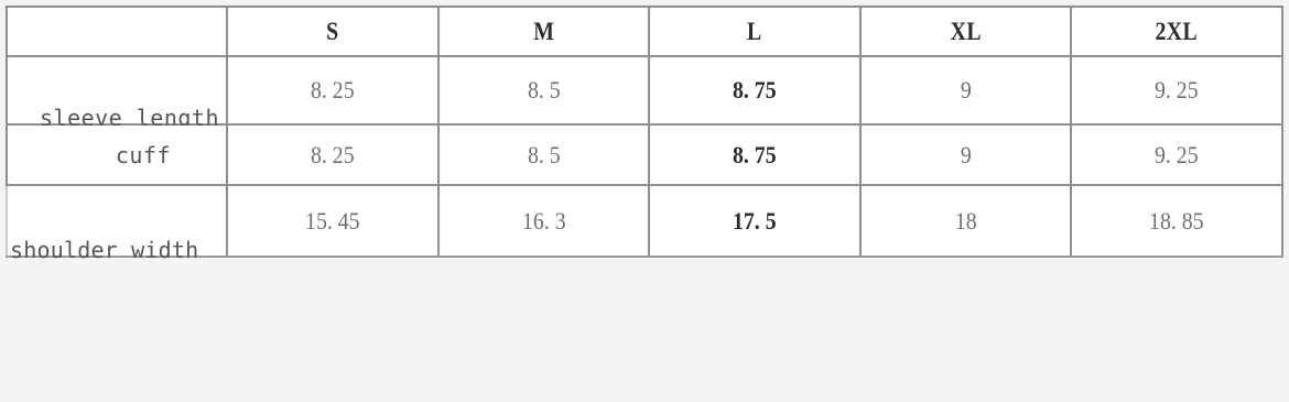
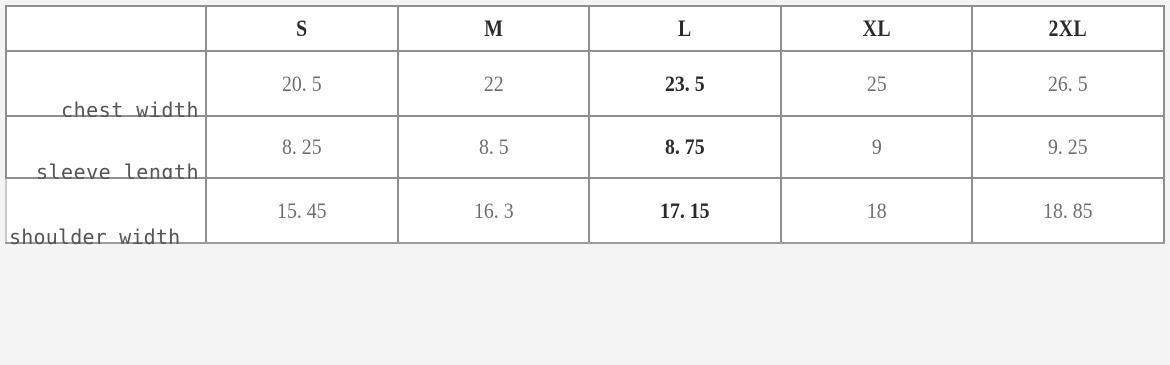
  	S	M	L	XL	2XL
+ chest width	20. 5	22	23. 5	25	26. 5
  sleeve length	8. 25	8. 5	8. 75	9	9. 25
- cuff	8. 25	8. 5	8. 75	9	9. 25
- shoulder width	15. 45	16. 3	17. 5	18	18. 85
+ shoulder width	15. 45	16. 3	17. 15	18	18. 85
